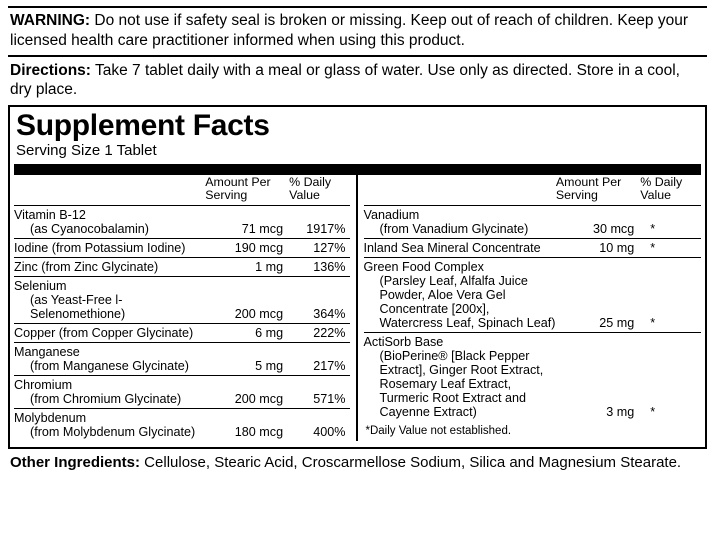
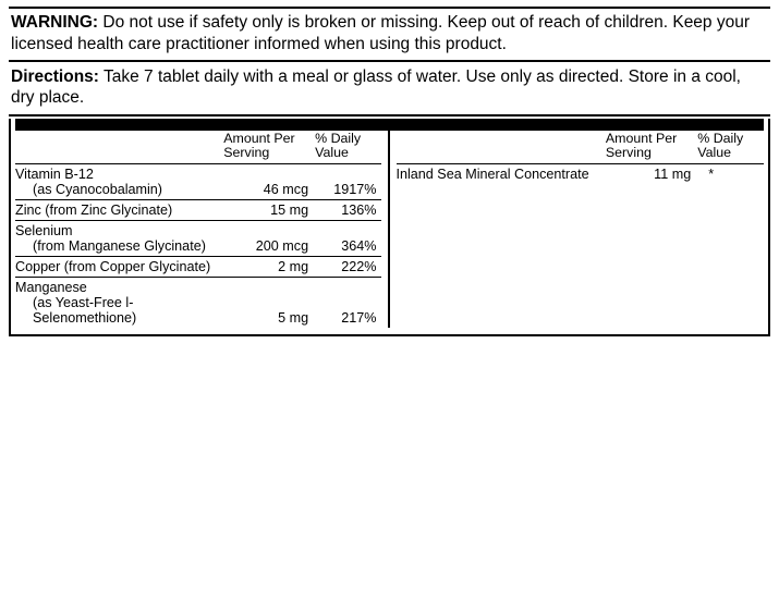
- WARNING: Do not use if safety seal is broken or missing. Keep out of reach of children. Keep your licensed health care practitioner informed when using this product.
+ WARNING: Do not use if safety only is broken or missing. Keep out of reach of children. Keep your licensed health care practitioner informed when using this product.
  Directions: Take 7 tablet daily with a meal or glass of water. Use only as directed. Store in a cool, dry place.
- Supplement Facts
- Serving Size 1 Tablet
  	Amount Per Serving	% Daily Value
- Vitamin B-12 (as Cyanocobalamin)	71 mcg	1917%
+ Vitamin B-12 (as Cyanocobalamin)	46 mcg	1917%
- Iodine (from Potassium Iodine)	190 mcg	127%
- Zinc (from Zinc Glycinate)	1 mg	136%
+ Zinc (from Zinc Glycinate)	15 mg	136%
- Selenium (as Yeast-Free l-Selenomethione)	200 mcg	364%
+ Selenium (from Manganese Glycinate)	200 mcg	364%
- Copper (from Copper Glycinate)	6 mg	222%
+ Copper (from Copper Glycinate)	2 mg	222%
- Manganese (from Manganese Glycinate)	5 mg	217%
+ Manganese (as Yeast-Free l-Selenomethione)	5 mg	217%
- Chromium (from Chromium Glycinate)	200 mcg	571%
- Molybdenum (from Molybdenum Glycinate)	180 mcg	400%
  	Amount Per Serving	% Daily Value
- Vanadium (from Vanadium Glycinate)	30 mcg	*
- Inland Sea Mineral Concentrate	10 mg	*
+ Inland Sea Mineral Concentrate	11 mg	*
- Green Food Complex (Parsley Leaf, Alfalfa Juice Powder, Aloe Vera Gel Concentrate [200x], Watercress Leaf, Spinach Leaf)	25 mg	*
- ActiSorb Base (BioPerine® [Black Pepper Extract], Ginger Root Extract, Rosemary Leaf Extract, Turmeric Root Extract and Cayenne Extract)	3 mg	*
- *Daily Value not established.
- Other Ingredients: Cellulose, Stearic Acid, Croscarmellose Sodium, Silica and Magnesium Stearate.
